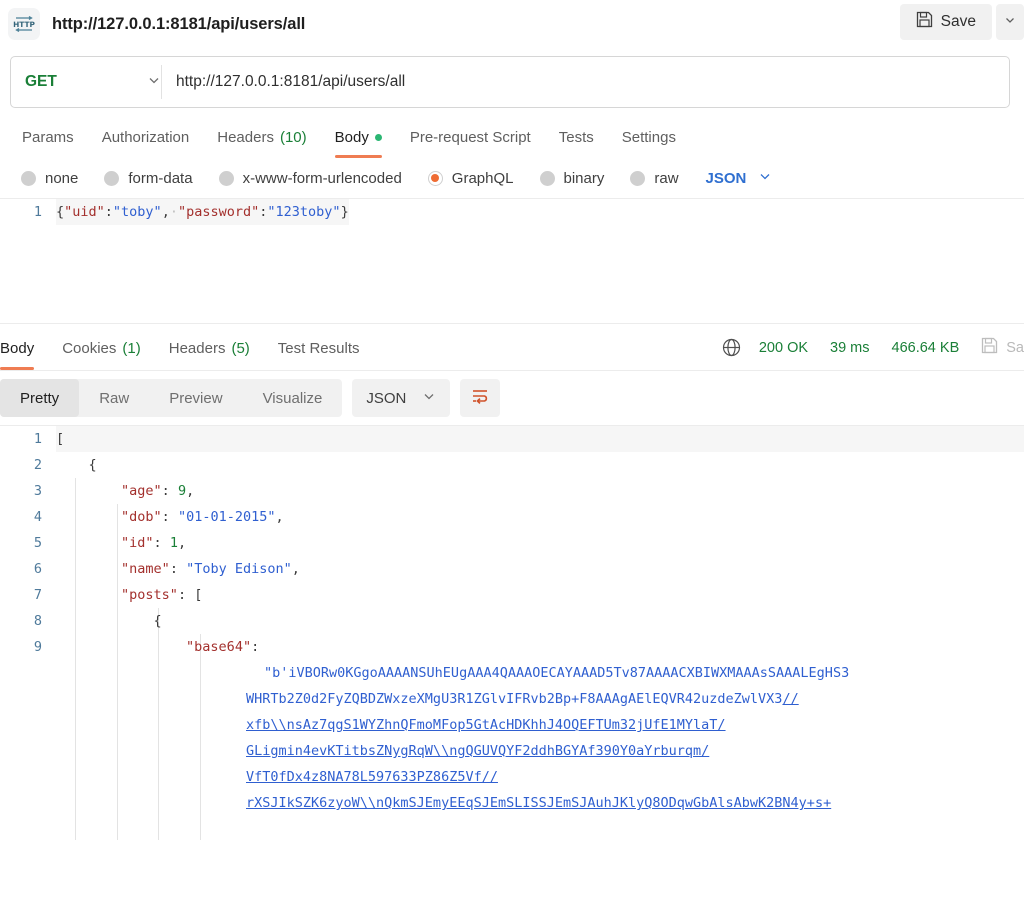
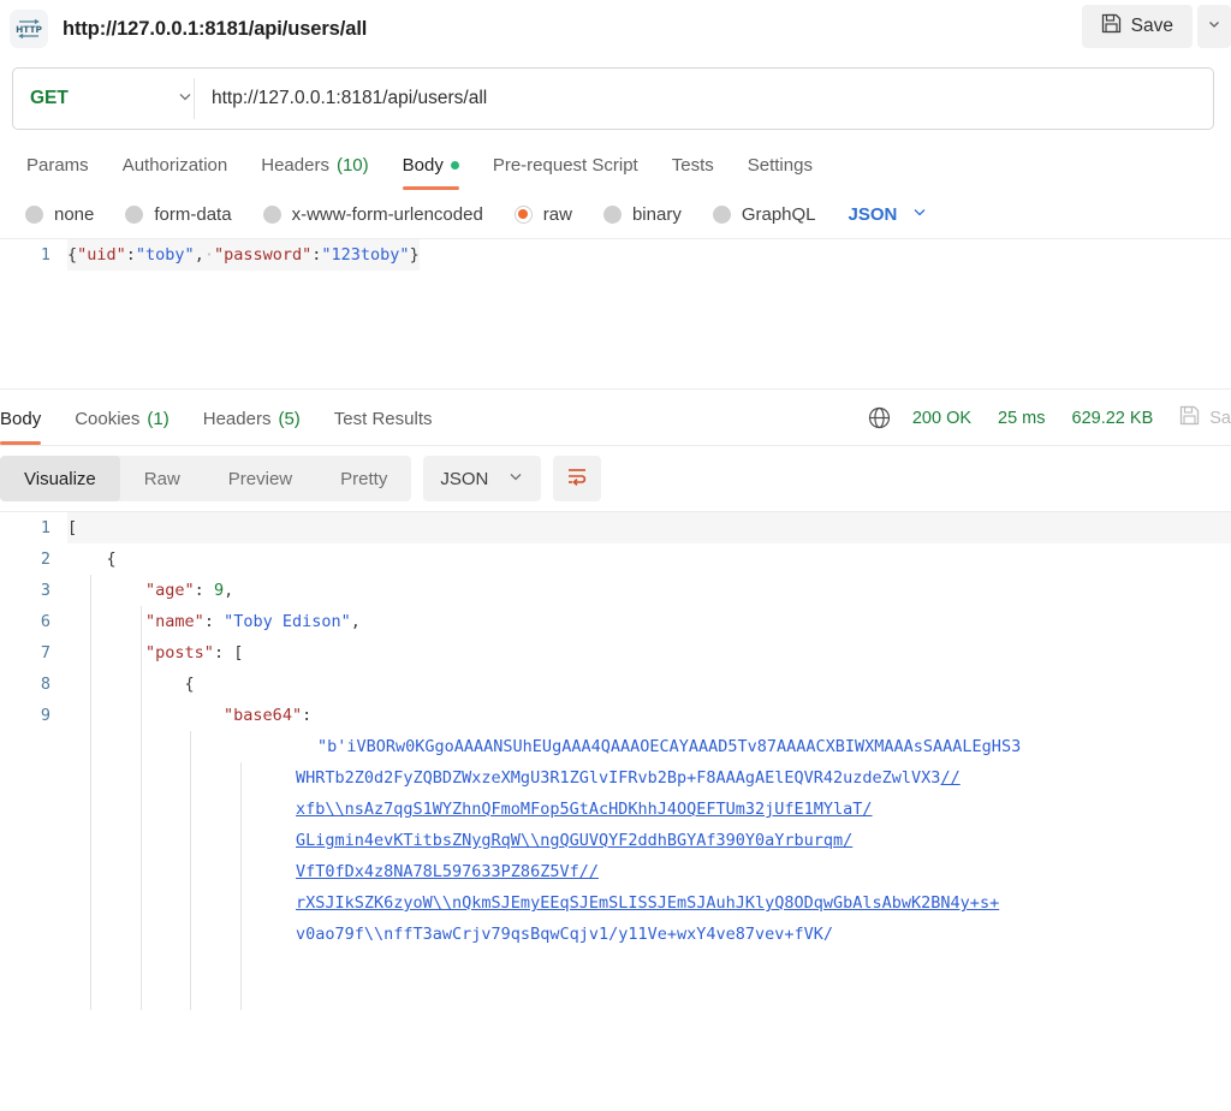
  HTTP
  http://127.0.0.1:8181/api/users/all
  Save
  GET
  http://127.0.0.1:8181/api/users/all
  Params
  Authorization
  Headers
  (10)
  Body
  Pre-request Script
  Tests
  Settings
  none
  form-data
  x-www-form-urlencoded
- GraphQL
+ raw
  binary
- raw
+ GraphQL
  JSON
  1
  {"uid":"toby",·"password":"123toby"}
  Body
  Cookies
  (1)
  Headers
  (5)
  Test Results
  200 OK
- 39 ms
+ 25 ms
- 466.64 KB
+ 629.22 KB
  Sa
- Pretty
+ Visualize
  Raw
  Preview
- Visualize
+ Pretty
  JSON
  1
  [
  2
  {
  3
  "age": 9,
- 4
- "dob": "01-01-2015",
- 5
- "id": 1,
  6
  "name": "Toby Edison",
  7
  "posts": [
  8
  {
  9
  "base64":
  "b'iVBORw0KGgoAAAANSUhEUgAAA4QAAAOECAYAAAD5Tv87AAAACXBIWXMAAAsSAAALEgHS3
  WHRTb2Z0d2FyZQBDZWxzeXMgU3R1ZGlvIFRvb2Bp+F8AAAgAElEQVR42uzdeZwlVX3//
  xfb\\nsAz7qgS1WYZhnQFmoMFop5GtAcHDKhhJ4OQEFTUm32jUfE1MYlaT/
  GLigmin4evKTitbsZNygRqW\\ngQGUVQYF2ddhBGYAf390Y0aYrburqm/
  VfT0fDx4z8NA78L597633PZ86Z5Vf//
  rXSJIkSZK6zyoW\\nQkmSJEmyEEqSJEmSLISSJEmSJAuhJKlyQ8ODqwGbAlsAbwK2BN4y+s+
+ v0ao79f\\nffT3awCrjv79qsBqwCqjv1/y11Ve+wxY4ve87vev+fVK/
